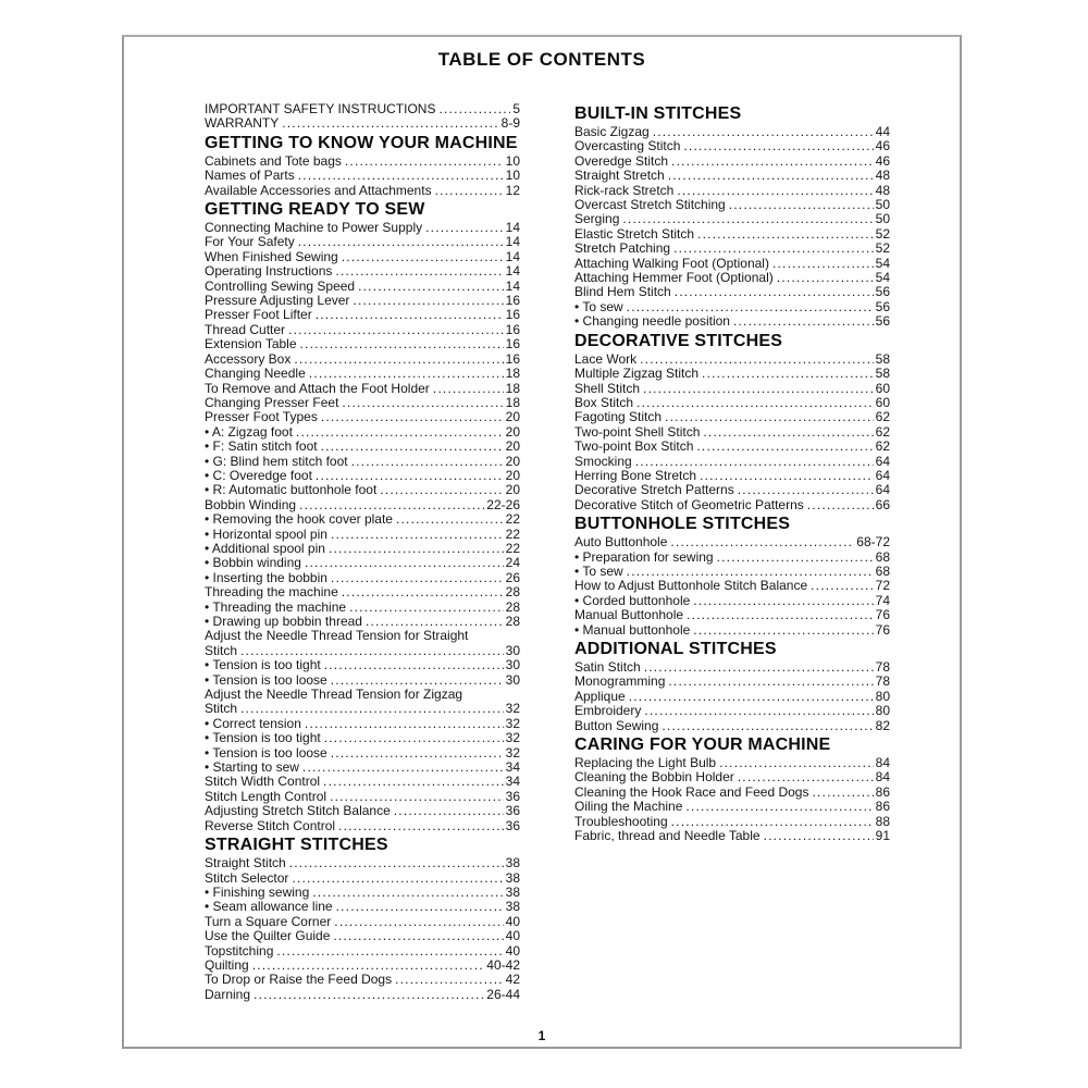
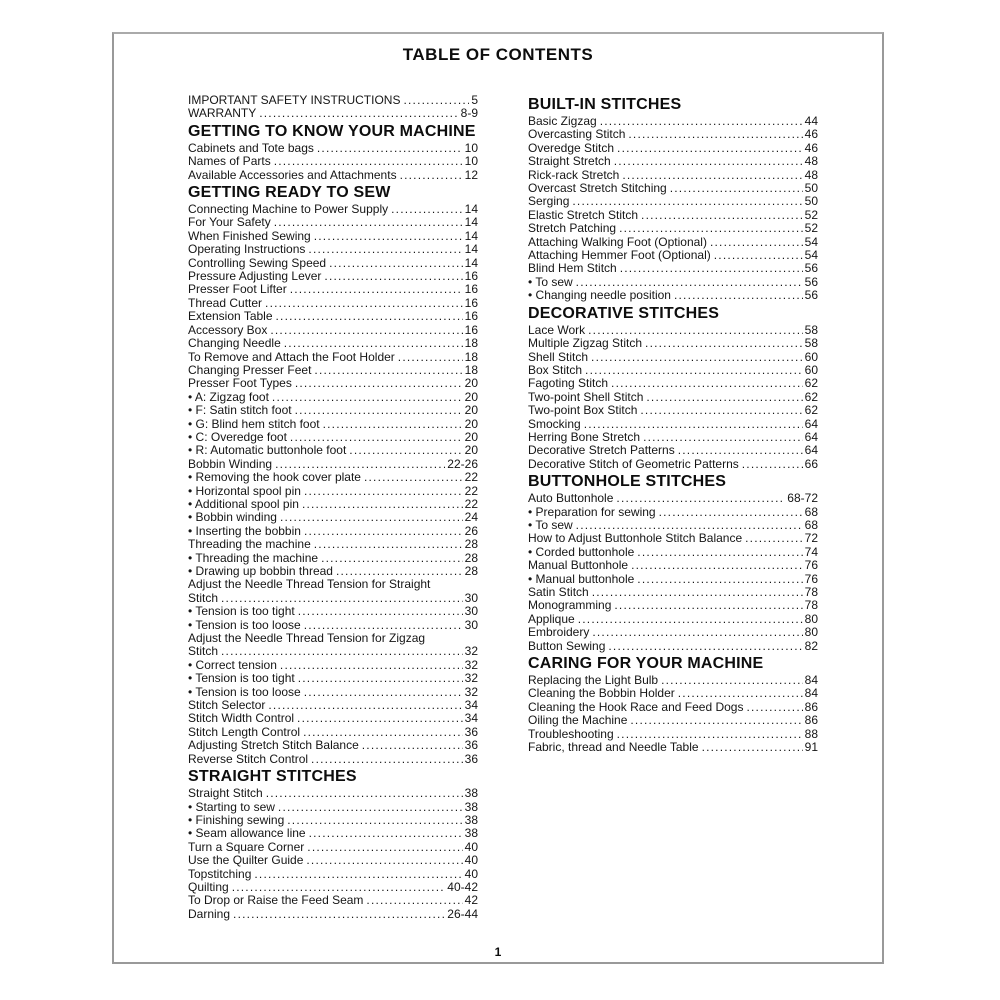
  TABLE OF CONTENTS
  IMPORTANT SAFETY INSTRUCTIONS
  5
  WARRANTY
  8-9
  GETTING TO KNOW YOUR MACHINE
  Cabinets and Tote bags
  10
  Names of Parts
  10
  Available Accessories and Attachments
  12
  GETTING READY TO SEW
  Connecting Machine to Power Supply
  14
  For Your Safety
  14
  When Finished Sewing
  14
  Operating Instructions
  14
  Controlling Sewing Speed
  14
  Pressure Adjusting Lever
  16
  Presser Foot Lifter
  16
  Thread Cutter
  16
  Extension Table
  16
  Accessory Box
  16
  Changing Needle
  18
  To Remove and Attach the Foot Holder
  18
  Changing Presser Feet
  18
  Presser Foot Types
  20
  • A: Zigzag foot
  20
  • F: Satin stitch foot
  20
  • G: Blind hem stitch foot
  20
  • C: Overedge foot
  20
  • R: Automatic buttonhole foot
  20
  Bobbin Winding
  22-26
  • Removing the hook cover plate
  22
  • Horizontal spool pin
  22
  • Additional spool pin
  22
  • Bobbin winding
  24
  • Inserting the bobbin
  26
  Threading the machine
  28
  • Threading the machine
  28
  • Drawing up bobbin thread
  28
  Adjust the Needle Thread Tension for Straight
  Stitch
  30
  • Tension is too tight
  30
  • Tension is too loose
  30
  Adjust the Needle Thread Tension for Zigzag
  Stitch
  32
  • Correct tension
  32
  • Tension is too tight
  32
  • Tension is too loose
  32
- • Starting to sew
+ Stitch Selector
  34
  Stitch Width Control
  34
  Stitch Length Control
  36
  Adjusting Stretch Stitch Balance
  36
  Reverse Stitch Control
  36
  STRAIGHT STITCHES
  Straight Stitch
  38
- Stitch Selector
+ • Starting to sew
  38
  • Finishing sewing
  38
  • Seam allowance line
  38
  Turn a Square Corner
  40
  Use the Quilter Guide
  40
  Topstitching
  40
  Quilting
  40-42
- To Drop or Raise the Feed Dogs
+ To Drop or Raise the Feed Seam
  42
  Darning
  26-44
  BUILT-IN STITCHES
  Basic Zigzag
  44
  Overcasting Stitch
  46
  Overedge Stitch
  46
  Straight Stretch
  48
  Rick-rack Stretch
  48
  Overcast Stretch Stitching
  50
  Serging
  50
  Elastic Stretch Stitch
  52
  Stretch Patching
  52
  Attaching Walking Foot (Optional)
  54
  Attaching Hemmer Foot (Optional)
  54
  Blind Hem Stitch
  56
  • To sew
  56
  • Changing needle position
  56
  DECORATIVE STITCHES
  Lace Work
  58
  Multiple Zigzag Stitch
  58
  Shell Stitch
  60
  Box Stitch
  60
  Fagoting Stitch
  62
  Two-point Shell Stitch
  62
  Two-point Box Stitch
  62
  Smocking
  64
  Herring Bone Stretch
  64
  Decorative Stretch Patterns
  64
  Decorative Stitch of Geometric Patterns
  66
  BUTTONHOLE STITCHES
  Auto Buttonhole
  68-72
  • Preparation for sewing
  68
  • To sew
  68
  How to Adjust Buttonhole Stitch Balance
  72
  • Corded buttonhole
  74
  Manual Buttonhole
  76
  • Manual buttonhole
  76
- ADDITIONAL STITCHES
  Satin Stitch
  78
  Monogramming
  78
  Applique
  80
  Embroidery
  80
  Button Sewing
  82
  CARING FOR YOUR MACHINE
  Replacing the Light Bulb
  84
  Cleaning the Bobbin Holder
  84
  Cleaning the Hook Race and Feed Dogs
  86
  Oiling the Machine
  86
  Troubleshooting
  88
  Fabric, thread and Needle Table
  91
  1
